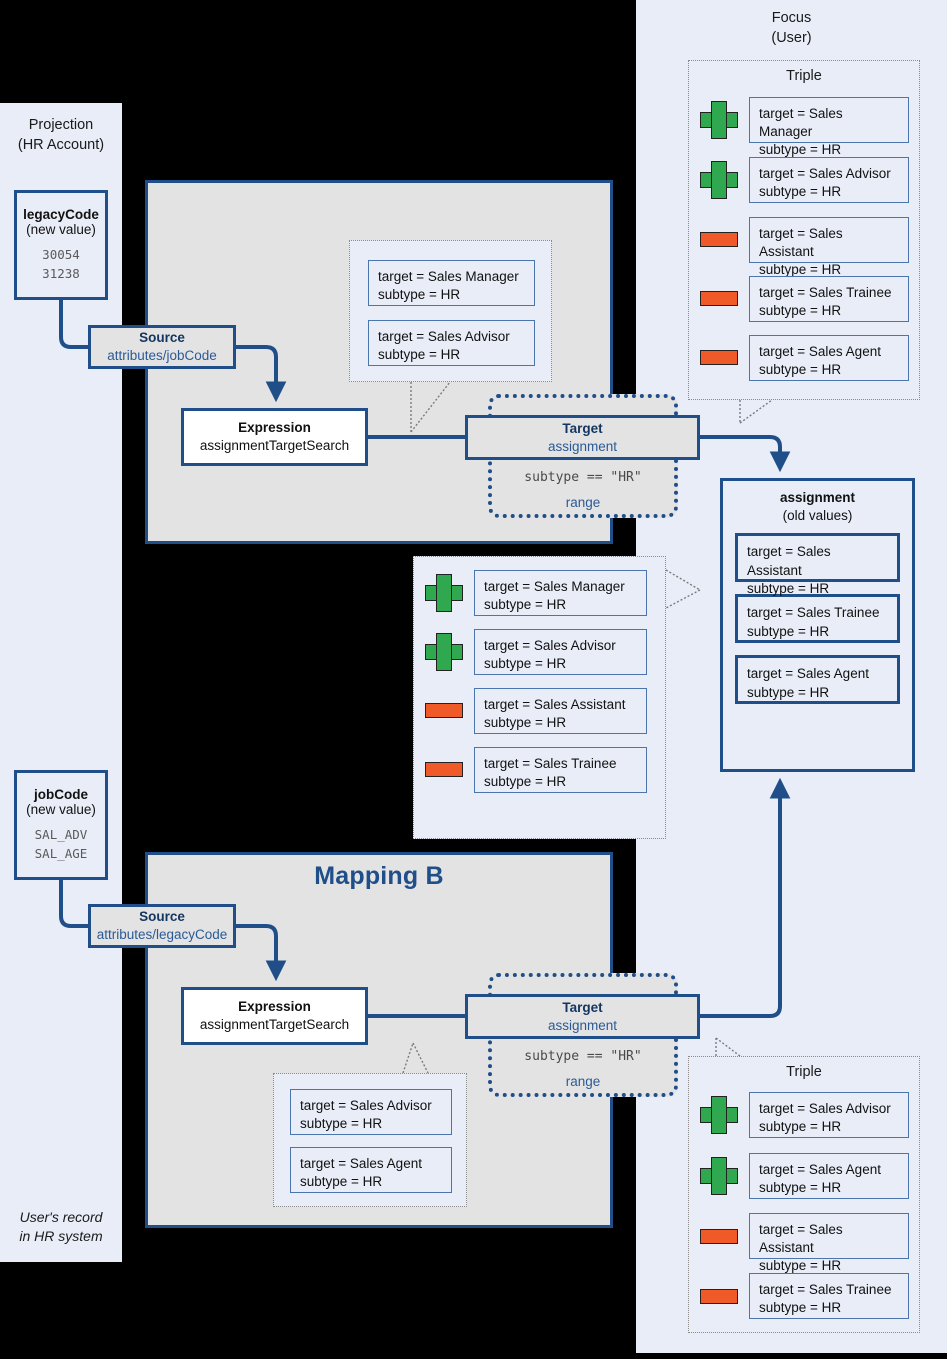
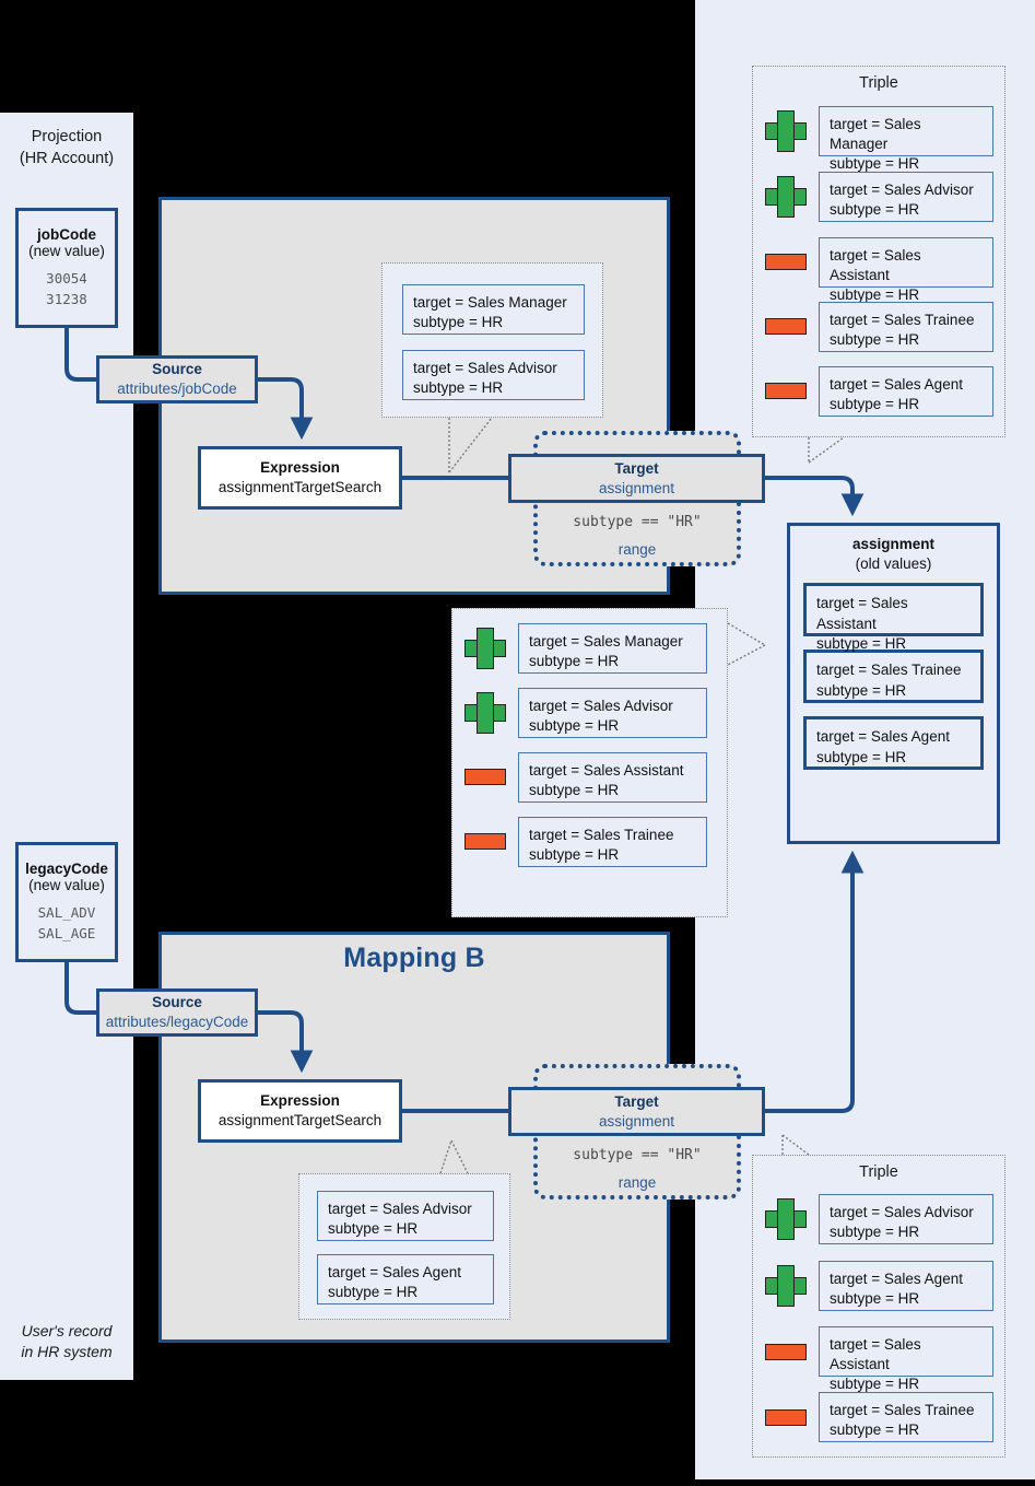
  Projection
  (HR Account)
- legacyCode
+ jobCode
  (new value)
  30054
  31238
- jobCode
+ legacyCode
  (new value)
  SAL_ADV
  SAL_AGE
  User's record
  in HR system
- Focus
- (User)
  target = Sales Manager
  subtype = HR
  target = Sales Advisor
  subtype = HR
  Source
  attributes/jobCode
  Expression
  assignmentTargetSearch
  subtype == "HR"
  range
  Target
  assignment
  Mapping B
  target = Sales Advisor
  subtype = HR
  target = Sales Agent
  subtype = HR
  Source
  attributes/legacyCode
  Expression
  assignmentTargetSearch
  subtype == "HR"
  range
  Target
  assignment
  Triple
  target = Sales Manager
  subtype = HR
  target = Sales Advisor
  subtype = HR
  target = Sales Assistant
  subtype = HR
  target = Sales Trainee
  subtype = HR
  target = Sales Agent
  subtype = HR
  assignment
  (old values)
  target = Sales Assistant
  subtype = HR
  target = Sales Trainee
  subtype = HR
  target = Sales Agent
  subtype = HR
  target = Sales Manager
  subtype = HR
  target = Sales Advisor
  subtype = HR
  target = Sales Assistant
  subtype = HR
  target = Sales Trainee
  subtype = HR
  Triple
  target = Sales Advisor
  subtype = HR
  target = Sales Agent
  subtype = HR
  target = Sales Assistant
  subtype = HR
  target = Sales Trainee
  subtype = HR
